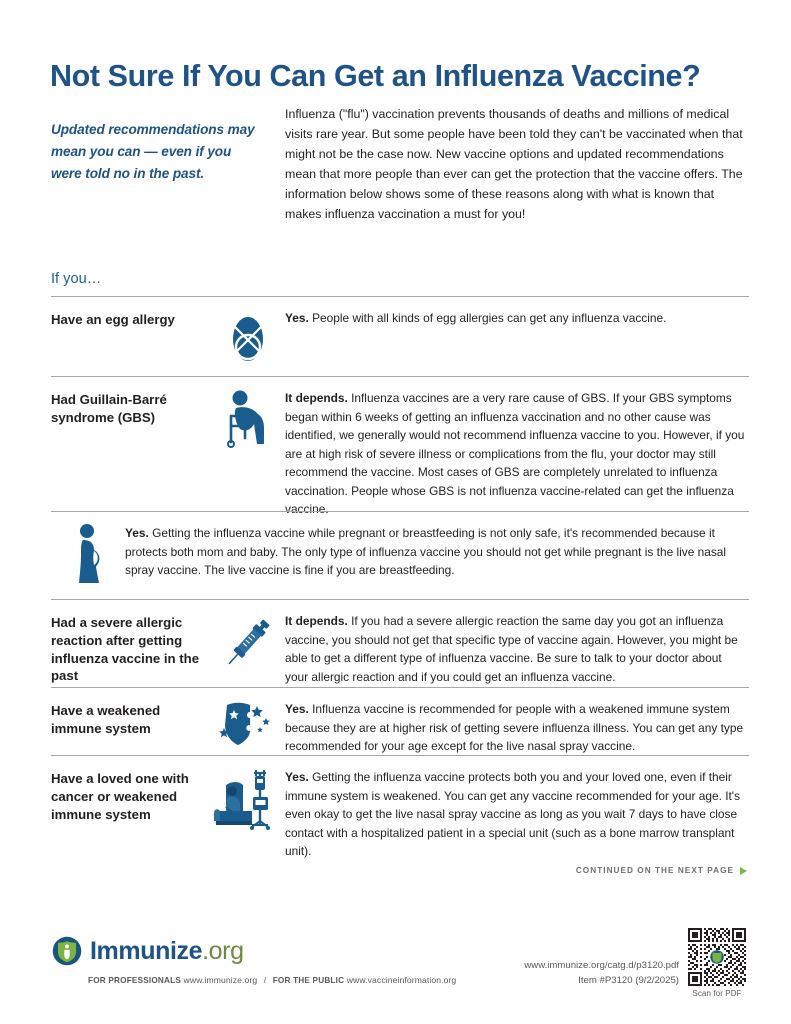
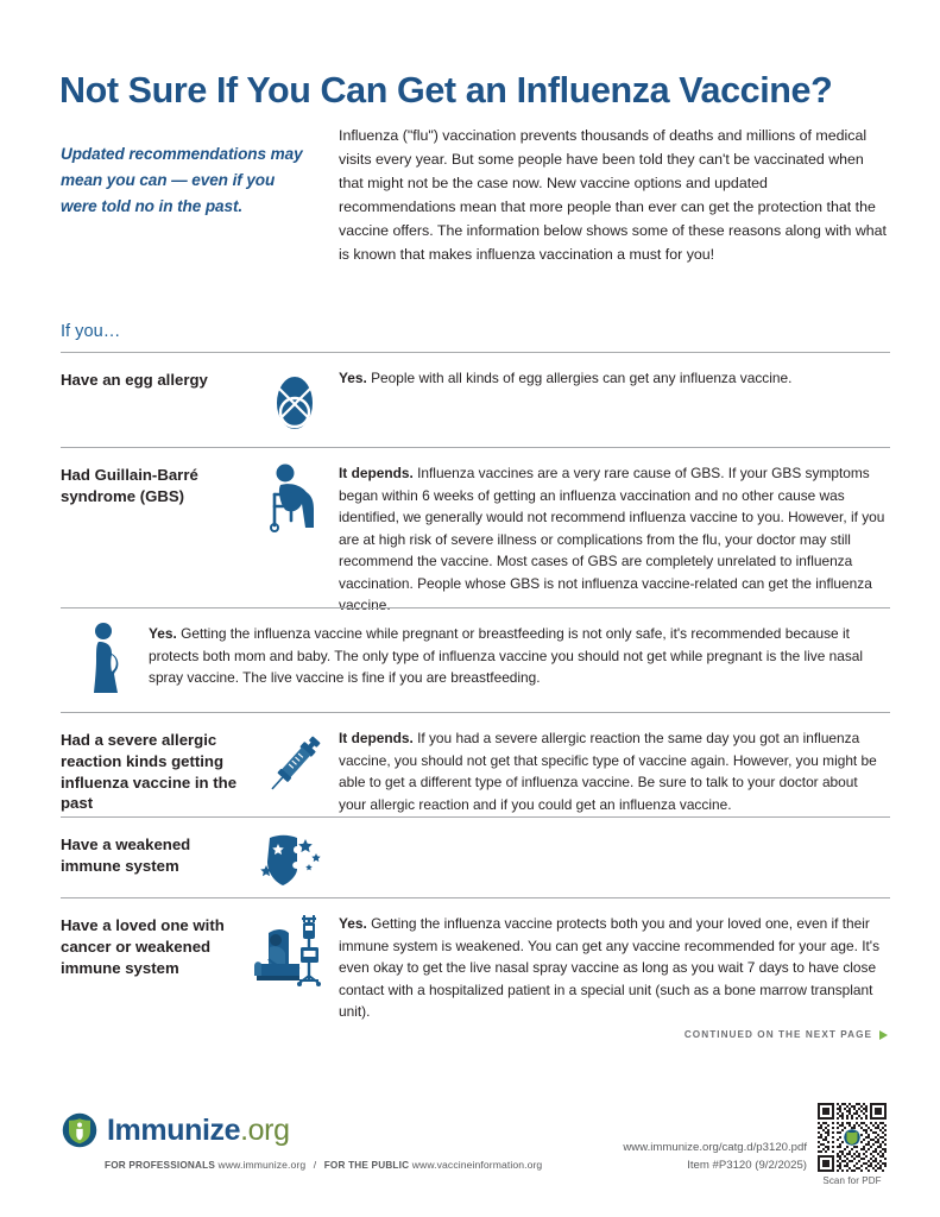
  Not Sure If You Can Get an Influenza Vaccine?
  Updated recommendations may mean you can — even if you were told no in the past.
- Influenza ("flu") vaccination prevents thousands of deaths and millions of medical visits rare year. But some people have been told they can't be vaccinated when that might not be the case now. New vaccine options and updated recommendations mean that more people than ever can get the protection that the vaccine offers. The information below shows some of these reasons along with what is known that makes influenza vaccination a must for you!
+ Influenza ("flu") vaccination prevents thousands of deaths and millions of medical visits every year. But some people have been told they can't be vaccinated when that might not be the case now. New vaccine options and updated recommendations mean that more people than ever can get the protection that the vaccine offers. The information below shows some of these reasons along with what is known that makes influenza vaccination a must for you!
  If you…
  Have an egg allergy
  Yes. People with all kinds of egg allergies can get any influenza vaccine.
  Had Guillain-Barré syndrome (GBS)
  It depends. Influenza vaccines are a very rare cause of GBS. If your GBS symptoms began within 6 weeks of getting an influenza vaccination and no other cause was identified, we generally would not recommend influenza vaccine to you. However, if you are at high risk of severe illness or complications from the flu, your doctor may still recommend the vaccine. Most cases of GBS are completely unrelated to influenza vaccination. People whose GBS is not influenza vaccine-related can get the influenza vaccine.
  Yes. Getting the influenza vaccine while pregnant or breastfeeding is not only safe, it's recommended because it protects both mom and baby. The only type of influenza vaccine you should not get while pregnant is the live nasal spray vaccine. The live vaccine is fine if you are breastfeeding.
- Had a severe allergic reaction after getting influenza vaccine in the past
+ Had a severe allergic reaction kinds getting influenza vaccine in the past
  It depends. If you had a severe allergic reaction the same day you got an influenza vaccine, you should not get that specific type of vaccine again. However, you might be able to get a different type of influenza vaccine. Be sure to talk to your doctor about your allergic reaction and if you could get an influenza vaccine.
  Have a weakened immune system
- Yes. Influenza vaccine is recommended for people with a weakened immune system because they are at higher risk of getting severe influenza illness. You can get any type recommended for your age except for the live nasal spray vaccine.
  Have a loved one with cancer or weakened immune system
  Yes. Getting the influenza vaccine protects both you and your loved one, even if their immune system is weakened. You can get any vaccine recommended for your age. It's even okay to get the live nasal spray vaccine as long as you wait 7 days to have close contact with a hospitalized patient in a special unit (such as a bone marrow transplant unit).
  CONTINUED ON THE NEXT PAGE
  Immunize.org
  FOR PROFESSIONALS www.immunize.org / FOR THE PUBLIC www.vaccineinformation.org
  www.immunize.org/catg.d/p3120.pdf
  Item #P3120 (9/2/2025)
  Scan for PDF
